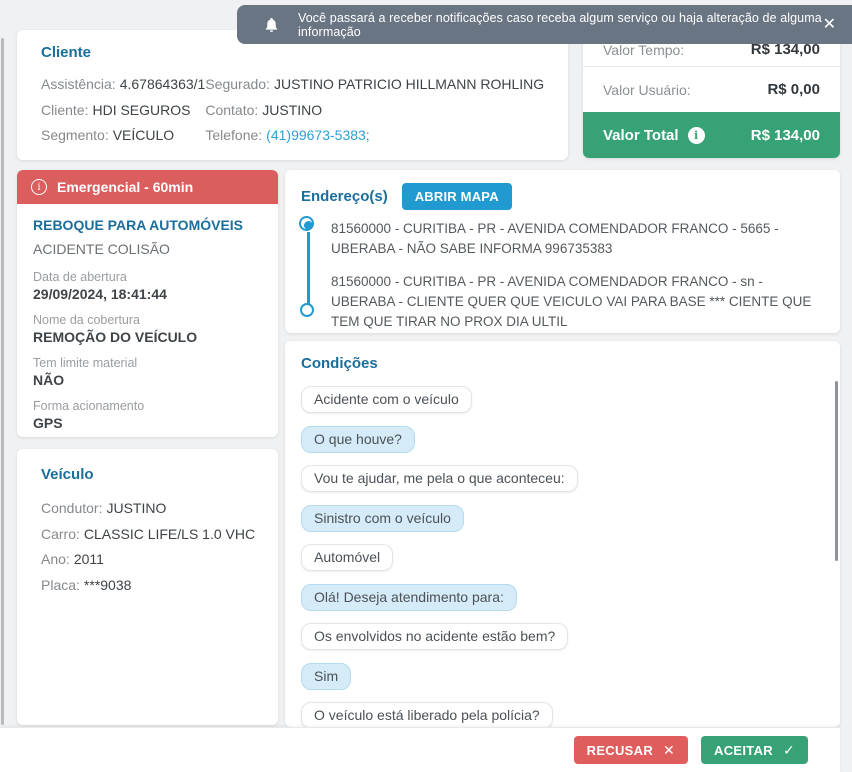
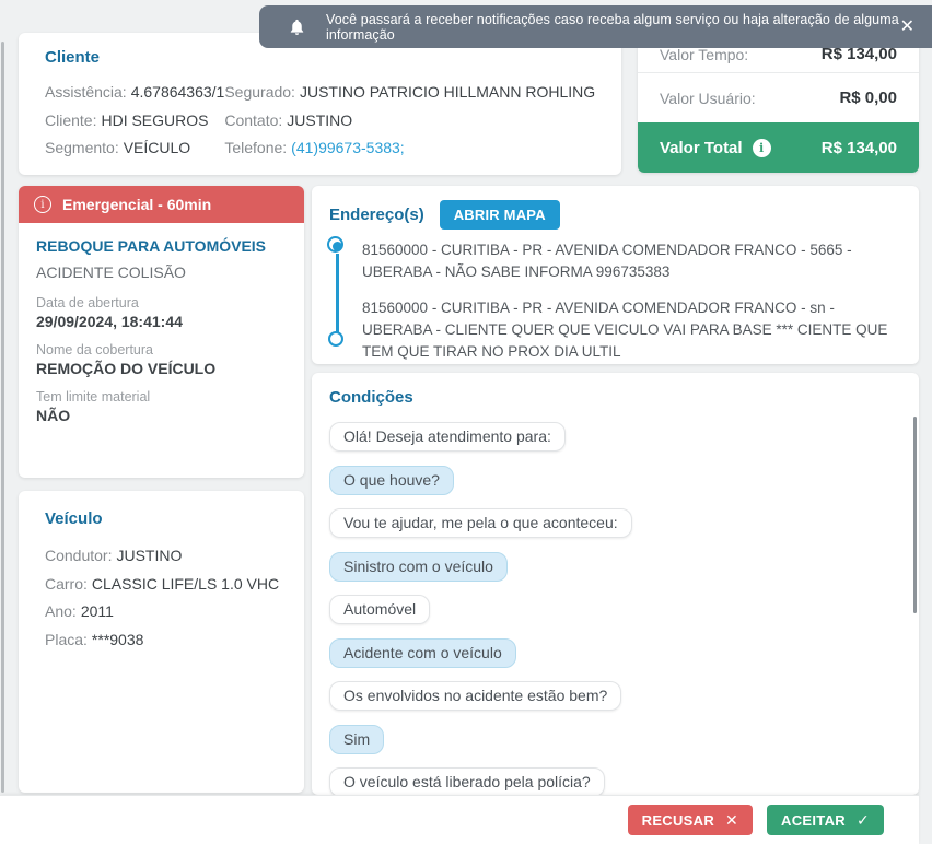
  Você passará a receber notificações caso receba algum serviço ou haja alteração de alguma informação
  ✕
  Cliente
  Assistência: 4.67864363/1
  Cliente: HDI SEGUROS
  Segmento: VEÍCULO
  Segurado: JUSTINO PATRICIO HILLMANN ROHLING
  Contato: JUSTINO
  Telefone: (41)99673-5383;
  Valor Tempo:
  R$ 134,00
  Valor Usuário:
  R$ 0,00
  Valor Total
  i
  R$ 134,00
  i
  Emergencial - 60min
  REBOQUE PARA AUTOMÓVEIS
  ACIDENTE COLISÃO
  Data de abertura
  29/09/2024, 18:41:44
  Nome da cobertura
  REMOÇÃO DO VEÍCULO
  Tem limite material
  NÃO
- Forma acionamento
- GPS
  Veículo
  Condutor: JUSTINO
  Carro: CLASSIC LIFE/LS 1.0 VHC
  Ano: 2011
  Placa: ***9038
  Endereço(s)
  ABRIR MAPA
  81560000 - CURITIBA - PR - AVENIDA COMENDADOR FRANCO - 5665 - UBERABA - NÃO SABE INFORMA 996735383
  81560000 - CURITIBA - PR - AVENIDA COMENDADOR FRANCO - sn - UBERABA - CLIENTE QUER QUE VEICULO VAI PARA BASE *** CIENTE QUE TEM QUE TIRAR NO PROX DIA ULTIL
  Condições
- Acidente com o veículo
+ Olá! Deseja atendimento para:
  O que houve?
  Vou te ajudar, me pela o que aconteceu:
  Sinistro com o veículo
  Automóvel
- Olá! Deseja atendimento para:
+ Acidente com o veículo
  Os envolvidos no acidente estão bem?
  Sim
  O veículo está liberado pela polícia?
  RECUSAR
  ✕
  ACEITAR
  ✓
